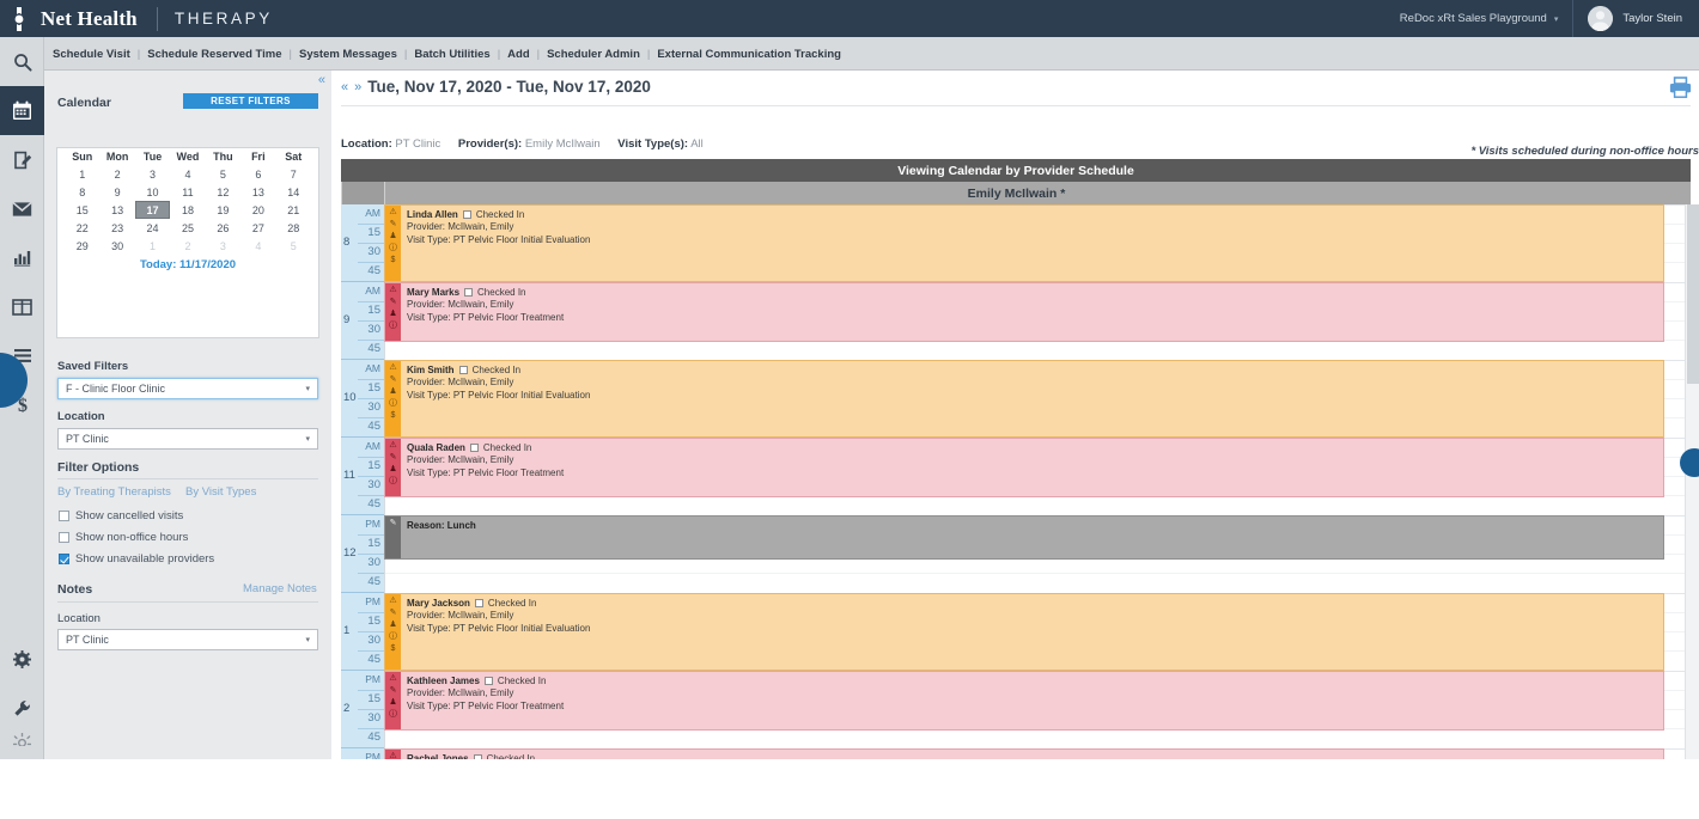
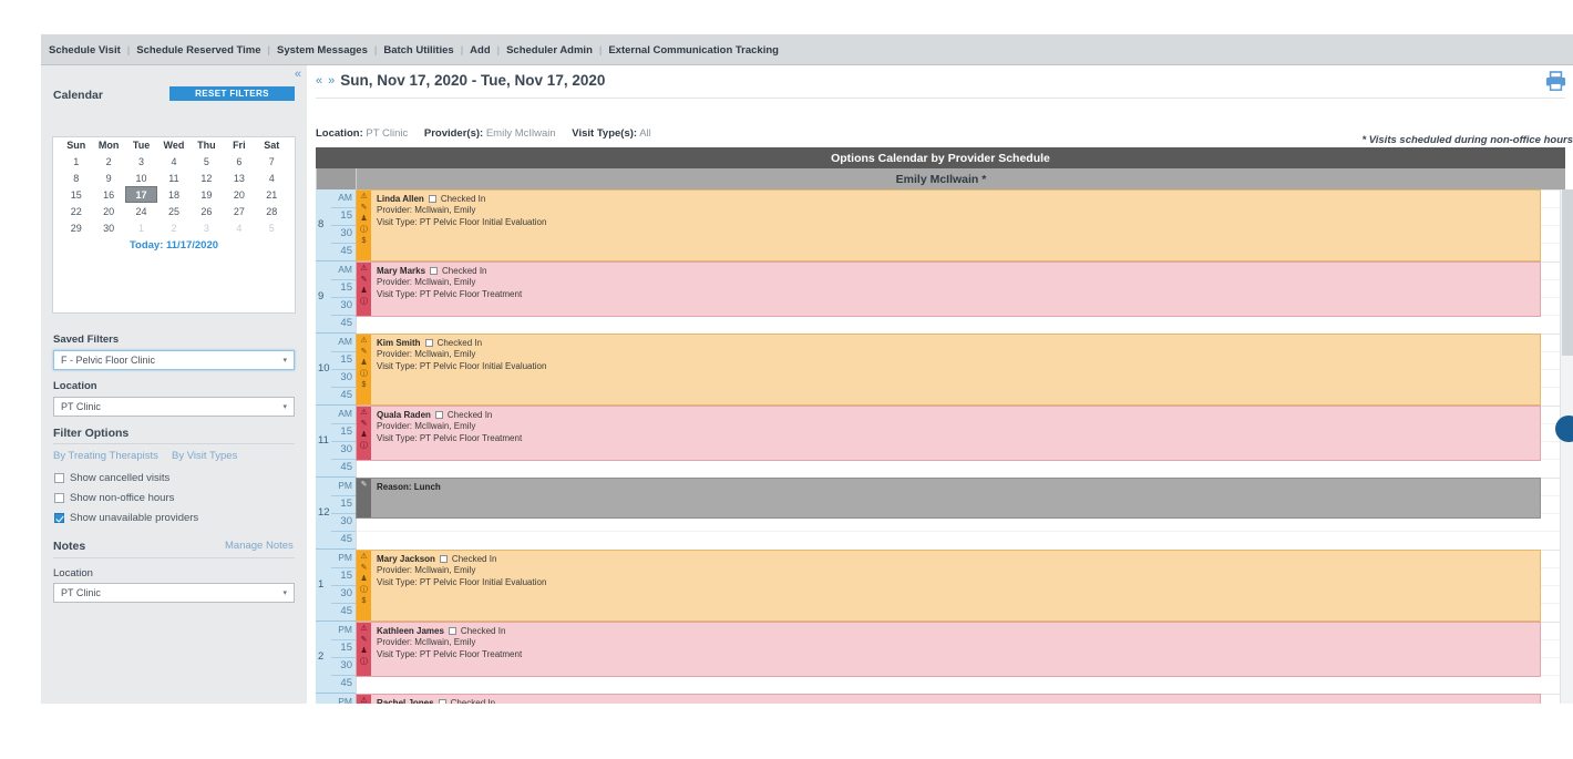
- Net Health
- THERAPY
- ReDoc xRt Sales Playground
- Taylor Stein
  Schedule Visit
  |
  Schedule Reserved Time
  |
  System Messages
  |
  Batch Utilities
  |
  Add
  |
  Scheduler Admin
  |
  External Communication Tracking
- $
  «
  Calendar
  RESET FILTERS
  Sun	Mon	Tue	Wed	Thu	Fri	Sat
  1	2	3	4	5	6	7
- 8	9	10	11	12	13	14
+ 8	9	10	11	12	13	4
- 15	13	17	18	19	20	21
+ 15	16	17	18	19	20	21
- 22	23	24	25	26	27	28
+ 22	20	24	25	26	27	28
  29	30	1	2	3	4	5
  Today: 11/17/2020
  Saved Filters
- F - Clinic Floor Clinic
+ F - Pelvic Floor Clinic
  Location
  PT Clinic
  Filter Options
  By Treating Therapists
  By Visit Types
  Show cancelled visits
  Show non-office hours
  Show unavailable providers
  Notes
  Manage Notes
  Location
  PT Clinic
  «
  »
- Tue, Nov 17, 2020 - Tue, Nov 17, 2020
+ Sun, Nov 17, 2020 - Tue, Nov 17, 2020
  * Visits scheduled during non-office hours
  Location: PT Clinic Provider(s): Emily McIlwain Visit Type(s): All
- Viewing Calendar by Provider Schedule
+ Options Calendar by Provider Schedule
  Emily McIlwain *
  8
  AM
  15
  30
  45
  9
  AM
  15
  30
  45
  10
  AM
  15
  30
  45
  11
  AM
  15
  30
  45
  12
  PM
  15
  30
  45
  1
  PM
  15
  30
  45
  2
  PM
  15
  30
  45
  PM
  Linda Allen
  Checked In
  Provider: McIlwain, Emily
  Visit Type: PT Pelvic Floor Initial Evaluation
  Mary Marks
  Checked In
  Provider: McIlwain, Emily
  Visit Type: PT Pelvic Floor Treatment
  Kim Smith
  Checked In
  Provider: McIlwain, Emily
  Visit Type: PT Pelvic Floor Initial Evaluation
  Quala Raden
  Checked In
  Provider: McIlwain, Emily
  Visit Type: PT Pelvic Floor Treatment
  Reason: Lunch
  Mary Jackson
  Checked In
  Provider: McIlwain, Emily
  Visit Type: PT Pelvic Floor Initial Evaluation
  Kathleen James
  Checked In
  Provider: McIlwain, Emily
  Visit Type: PT Pelvic Floor Treatment
